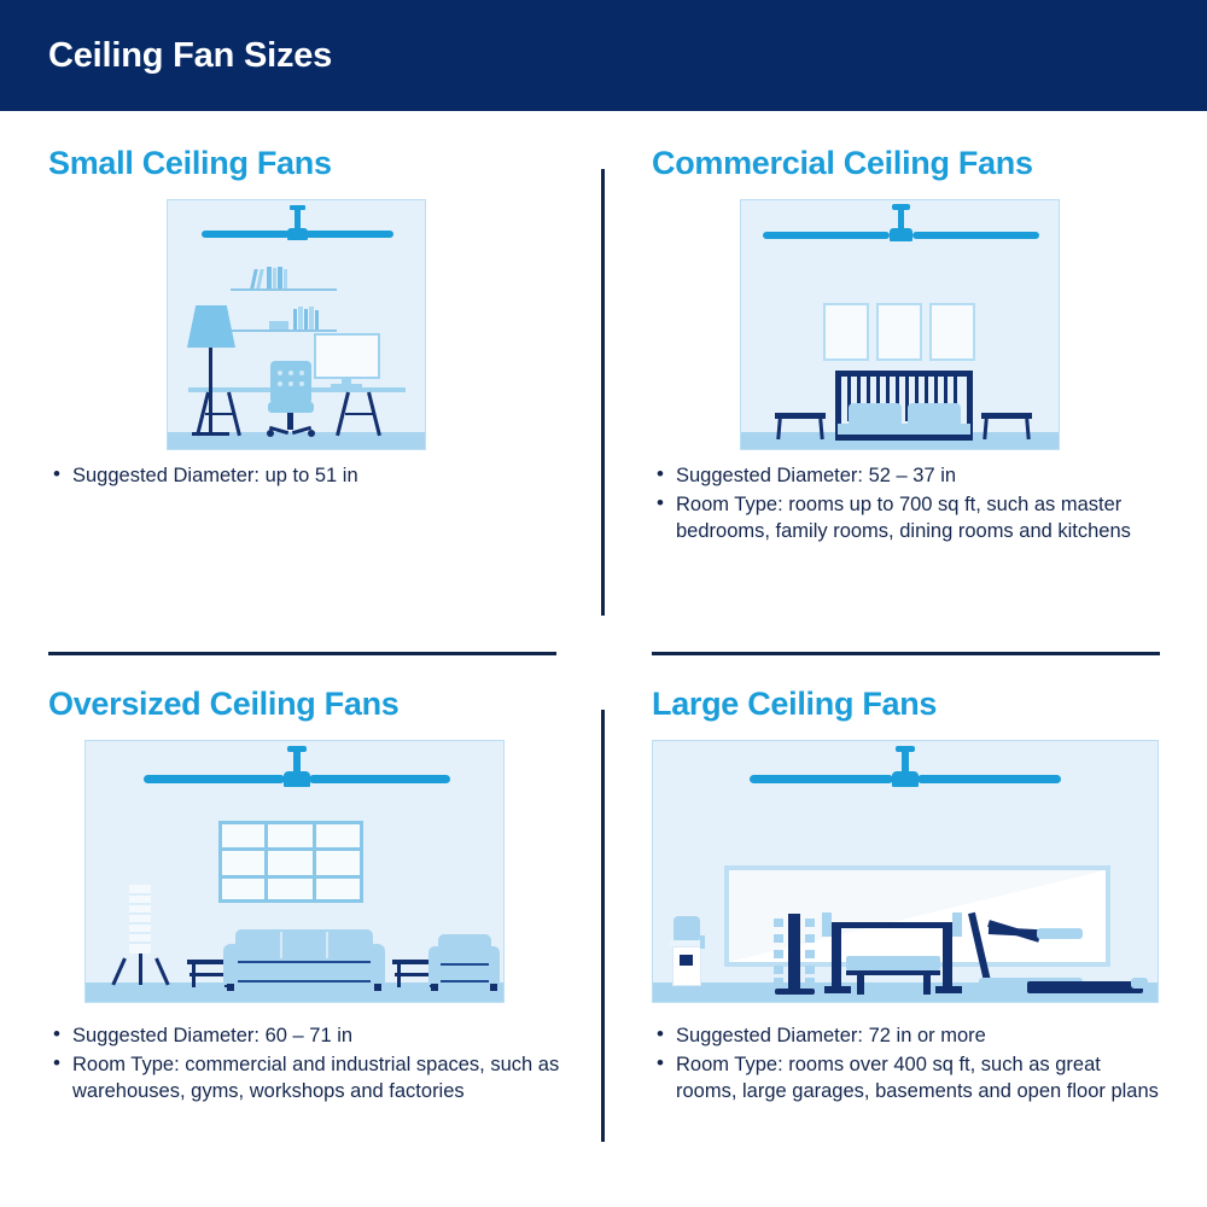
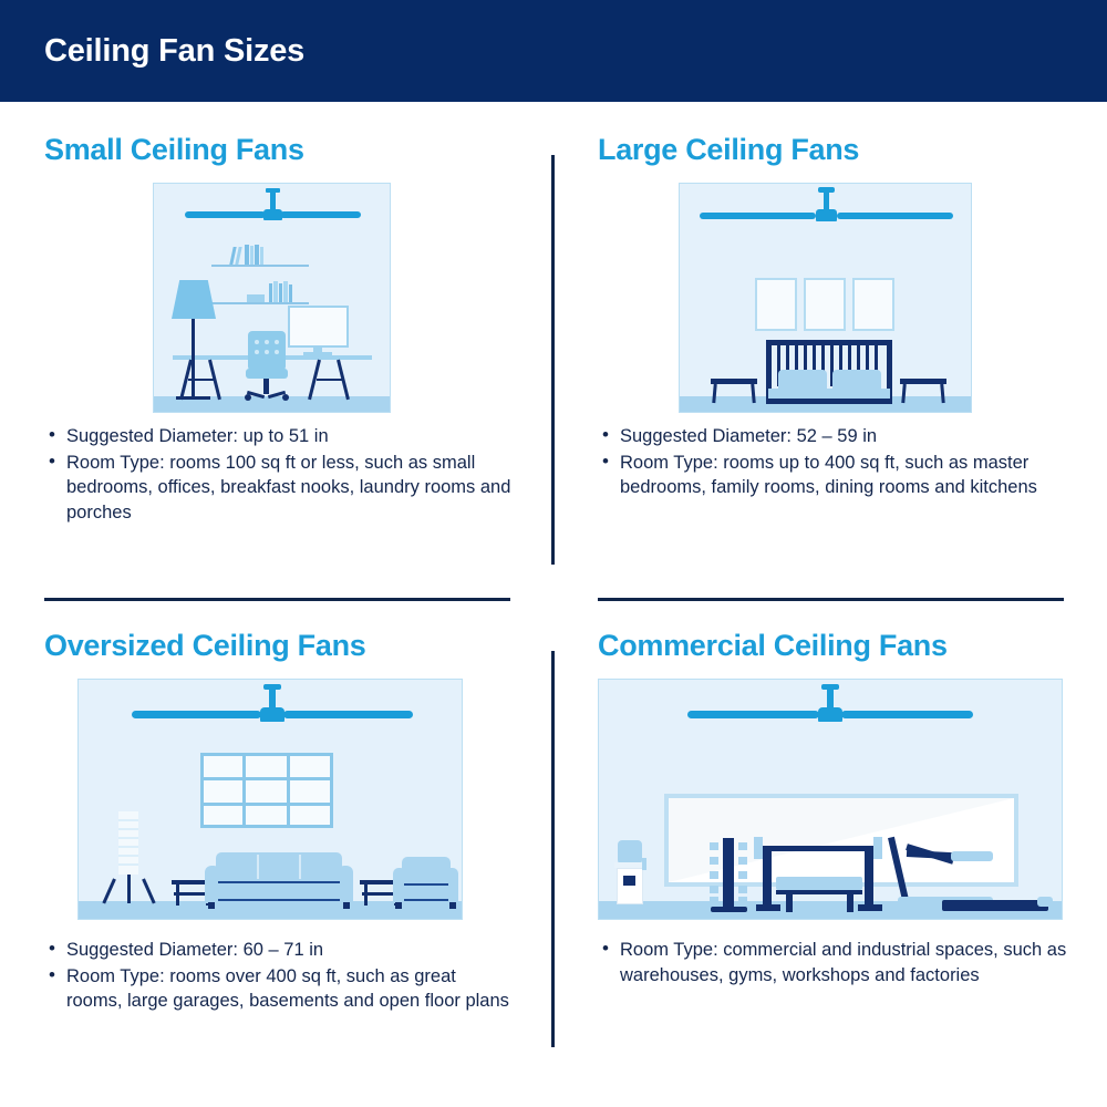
  Ceiling Fan Sizes
  Small Ceiling Fans
  Suggested Diameter: up to 51 in
+ Room Type: rooms 100 sq ft or less, such as small bedrooms, offices, breakfast nooks, laundry rooms and porches
- Commercial Ceiling Fans
+ Large Ceiling Fans
- Suggested Diameter: 52 – 37 in
+ Suggested Diameter: 52 – 59 in
- Room Type: rooms up to 700 sq ft, such as master bedrooms, family rooms, dining rooms and kitchens
+ Room Type: rooms up to 400 sq ft, such as master bedrooms, family rooms, dining rooms and kitchens
  Oversized Ceiling Fans
  Suggested Diameter: 60 – 71 in
- Room Type: commercial and industrial spaces, such as warehouses, gyms, workshops and factories
+ Room Type: rooms over 400 sq ft, such as great rooms, large garages, basements and open floor plans
- Large Ceiling Fans
+ Commercial Ceiling Fans
- Suggested Diameter: 72 in or more
- Room Type: rooms over 400 sq ft, such as great rooms, large garages, basements and open floor plans
+ Room Type: commercial and industrial spaces, such as warehouses, gyms, workshops and factories
